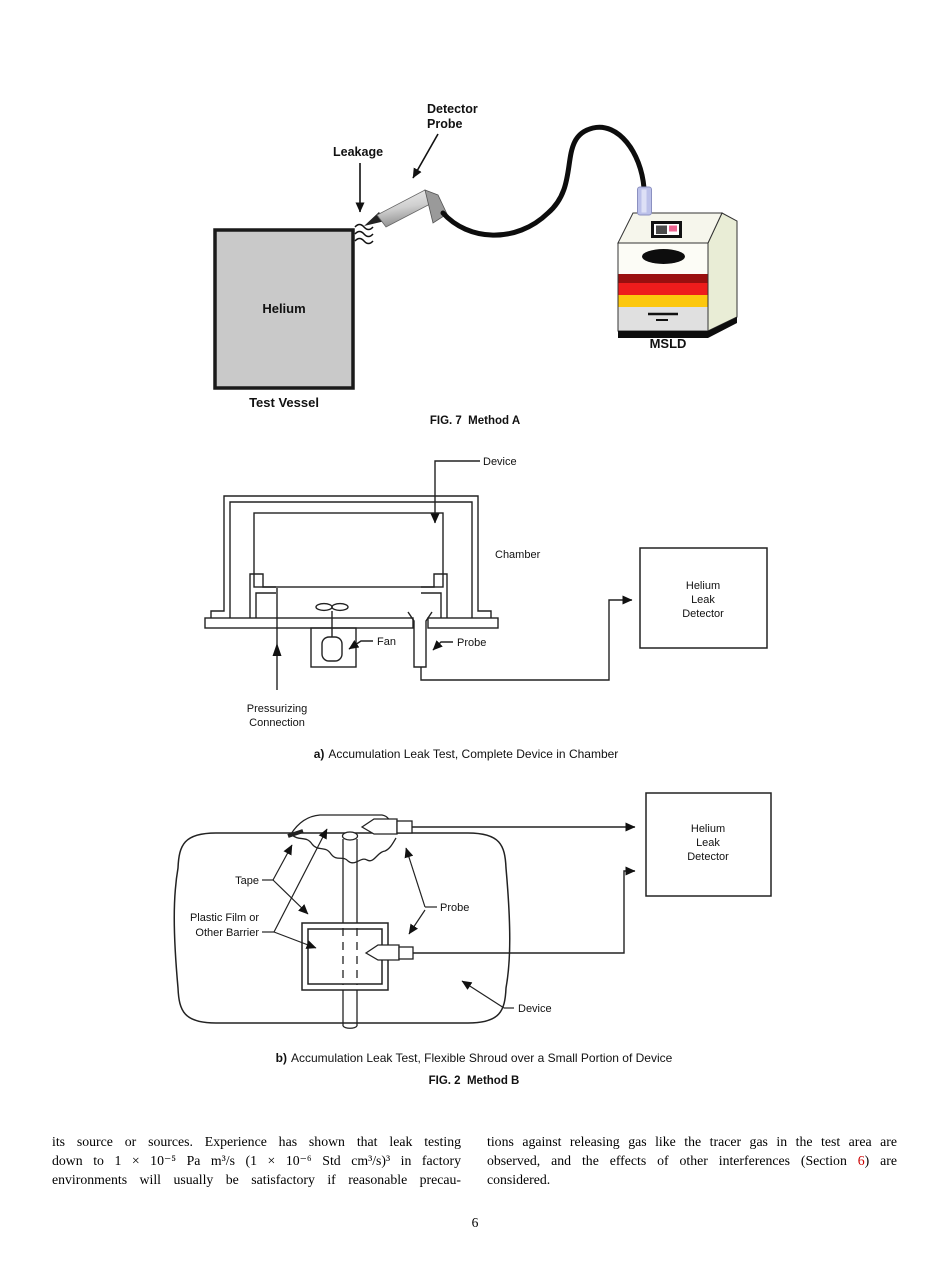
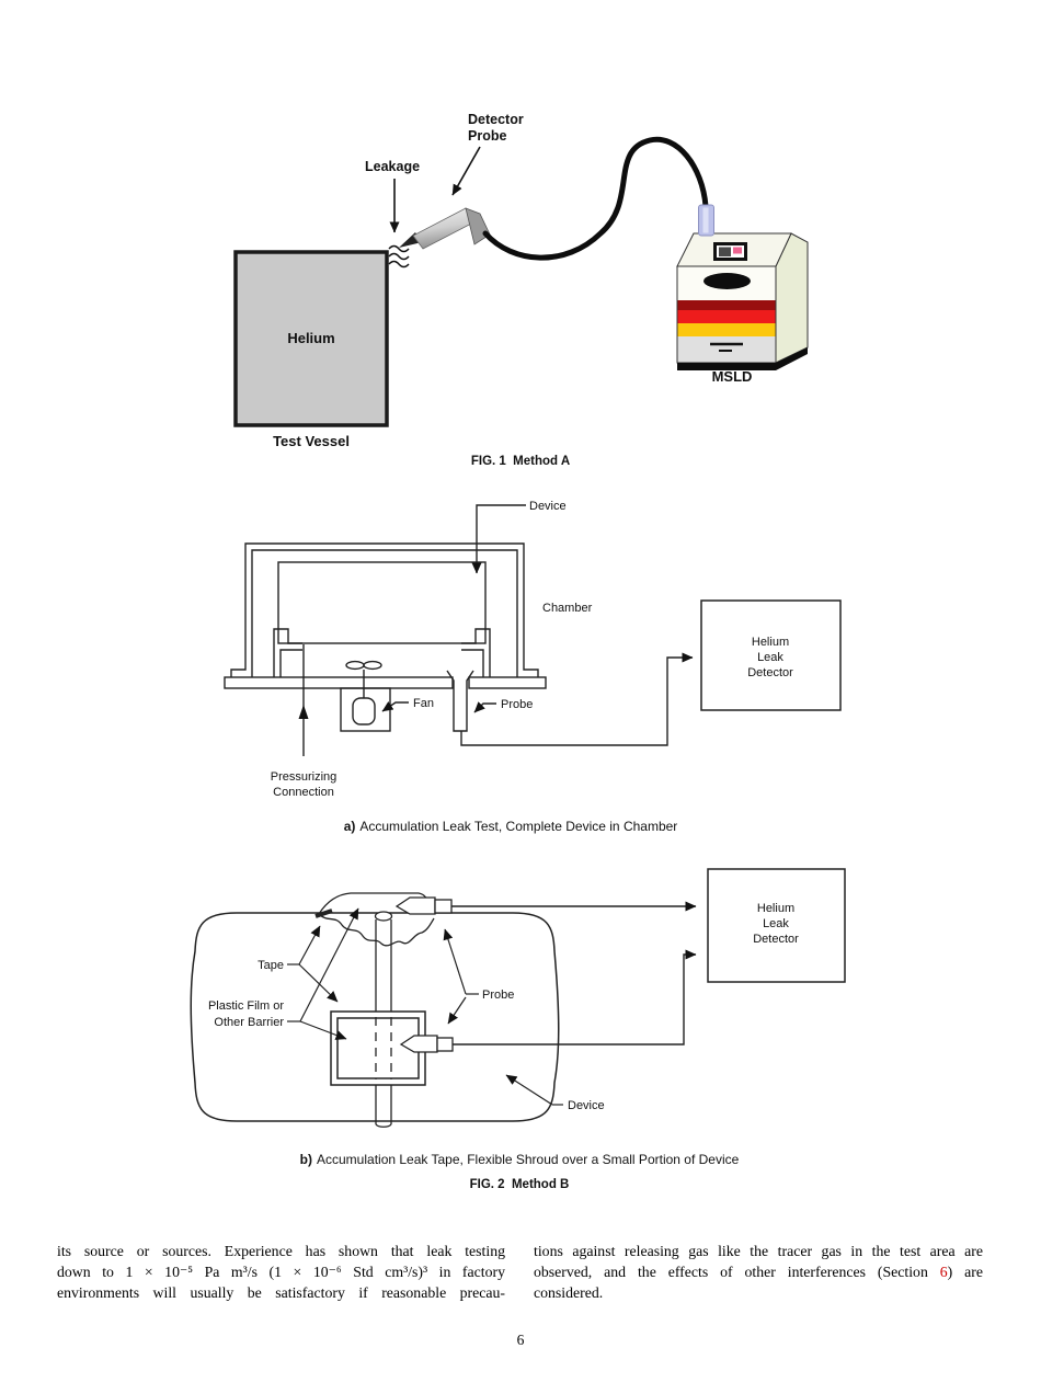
  Detector
  Probe
  Leakage
  Helium
  Test Vessel
  MSLD
- FIG. 7 Method A
+ FIG. 1 Method A
  Device
  Chamber
  Fan
  Probe
  Pressurizing
  Connection
  Helium
  Leak
  Detector
  a) Accumulation Leak Test, Complete Device in Chamber
  Tape
  Plastic Film or
  Other Barrier
  Probe
  Device
  Helium
  Leak
  Detector
- b) Accumulation Leak Test, Flexible Shroud over a Small Portion of Device
+ b) Accumulation Leak Tape, Flexible Shroud over a Small Portion of Device
  FIG. 2 Method B
  its source or sources. Experience has shown that leak testing
  down to 1 × 10⁻⁵ Pa m³/s (1 × 10⁻⁶ Std cm³/s)³ in factory
  environments will usually be satisfactory if reasonable precau-
  tions against releasing gas like the tracer gas in the test area are
  observed, and the effects of other interferences (Section 6) are
  considered.
  6
